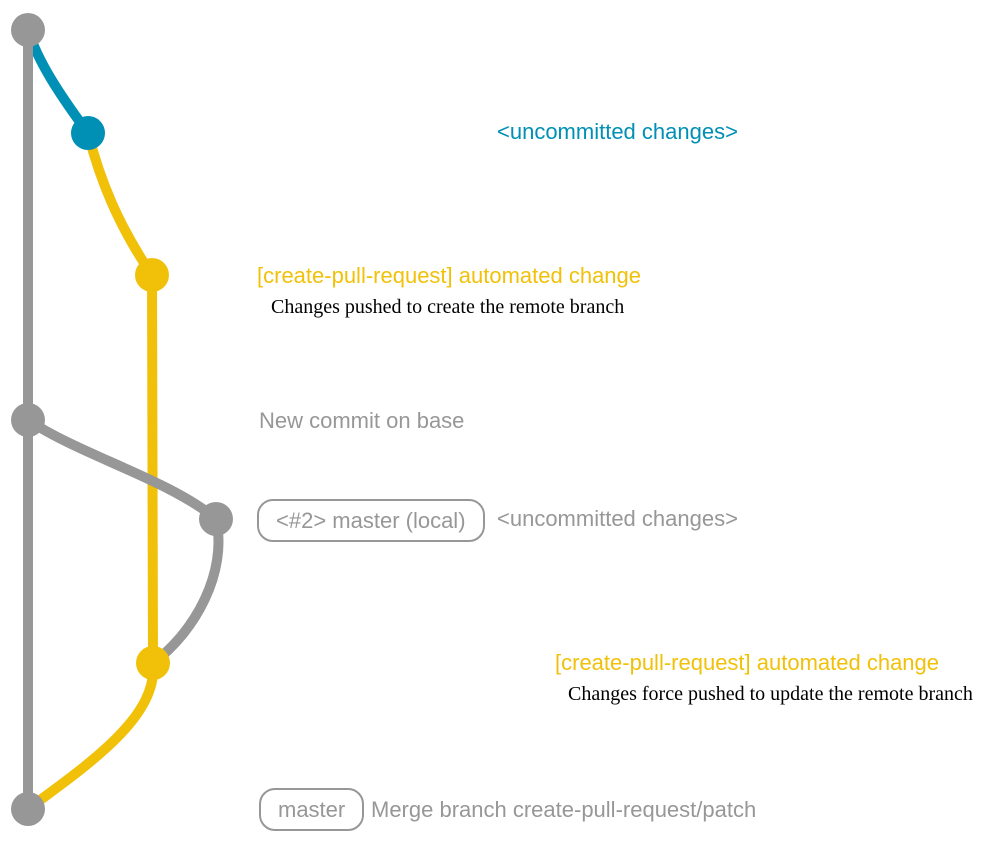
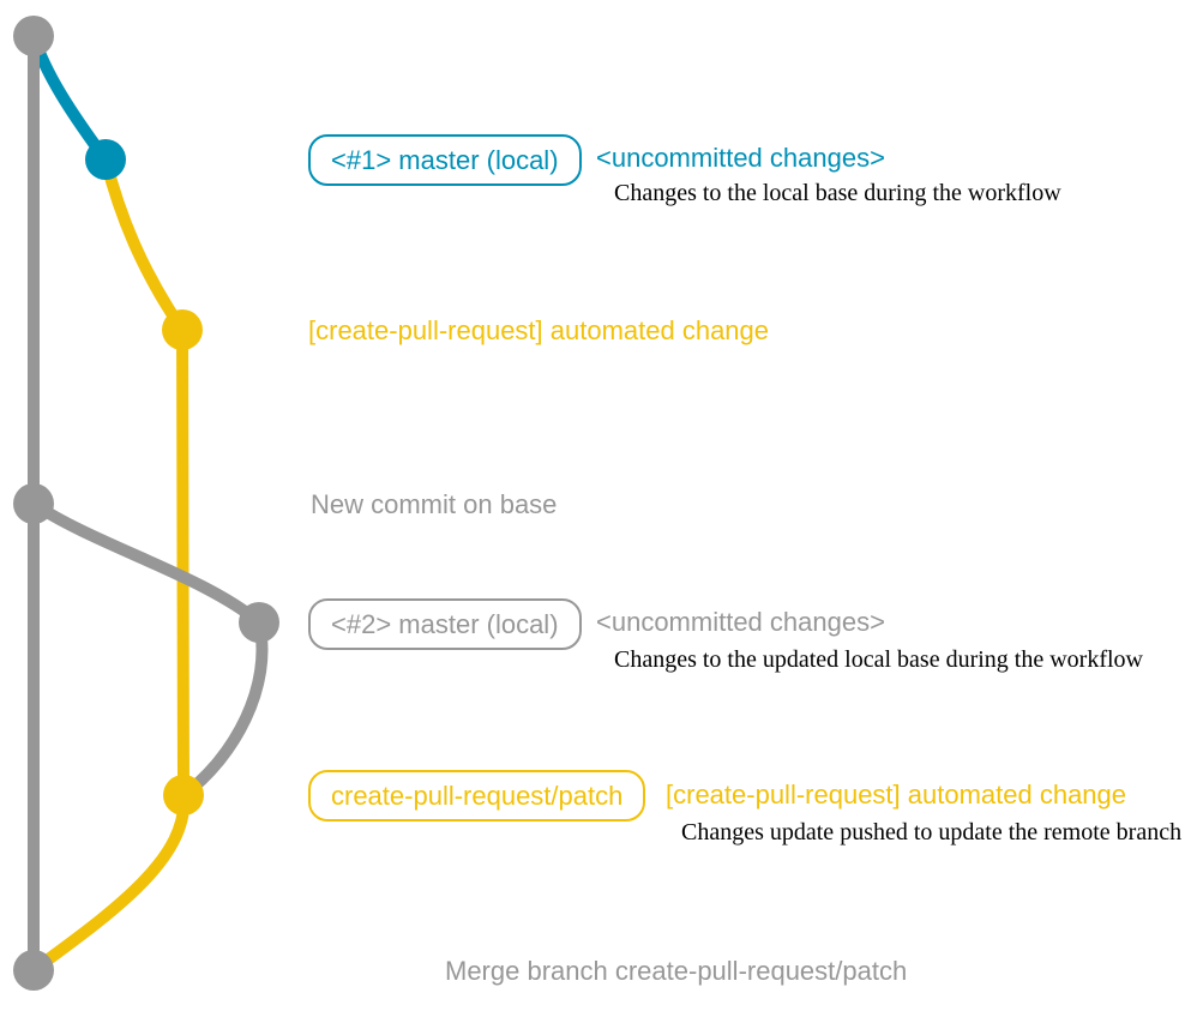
+ <#1> master (local)
  <uncommitted changes>
+ Changes to the local base during the workflow
  [create-pull-request] automated change
- Changes pushed to create the remote branch
  New commit on base
  <#2> master (local)
  <uncommitted changes>
+ Changes to the updated local base during the workflow
+ create-pull-request/patch
  [create-pull-request] automated change
- Changes force pushed to update the remote branch
+ Changes update pushed to update the remote branch
- master
  Merge branch create-pull-request/patch
